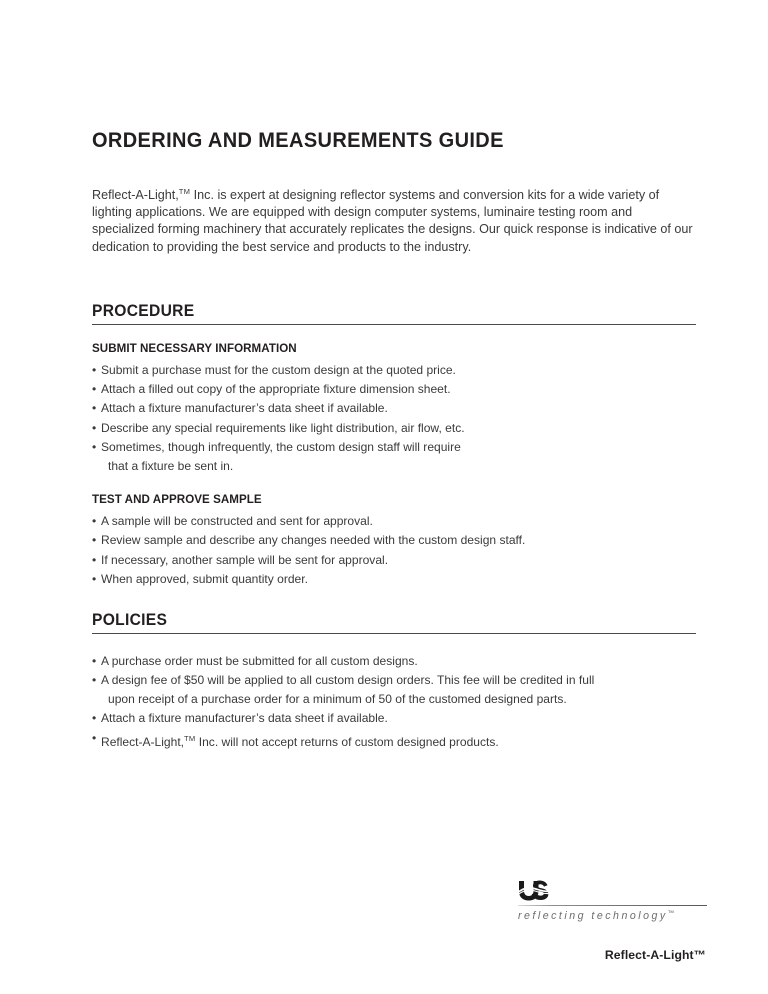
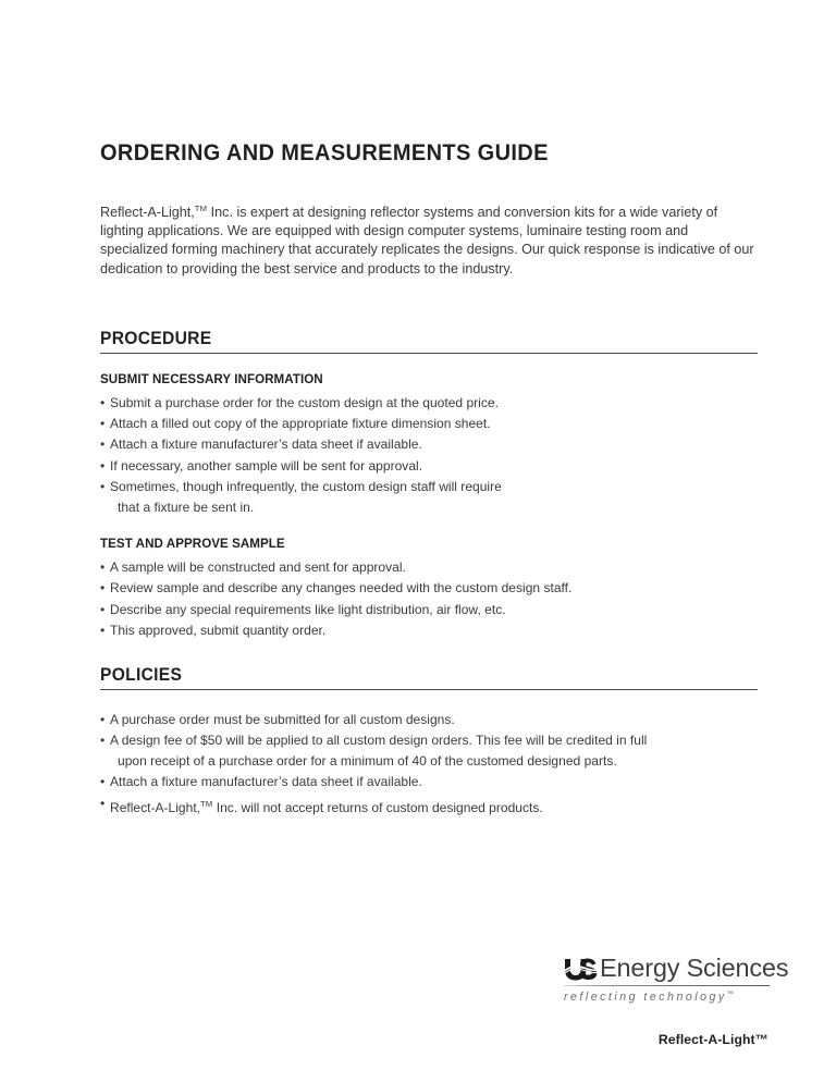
  ORDERING AND MEASUREMENTS GUIDE
  Reflect-A-Light,TM Inc. is expert at designing reflector systems and conversion kits for a wide variety of lighting applications. We are equipped with design computer systems, luminaire testing room and specialized forming machinery that accurately replicates the designs. Our quick response is indicative of our dedication to providing the best service and products to the industry.
  PROCEDURE
  SUBMIT NECESSARY INFORMATION
  •
- Submit a purchase must for the custom design at the quoted price.
+ Submit a purchase order for the custom design at the quoted price.
  •
  Attach a filled out copy of the appropriate fixture dimension sheet.
  •
  Attach a fixture manufacturer’s data sheet if available.
  •
- Describe any special requirements like light distribution, air flow, etc.
+ If necessary, another sample will be sent for approval.
  •
  Sometimes, though infrequently, the custom design staff will require
  that a fixture be sent in.
  TEST AND APPROVE SAMPLE
  •
  A sample will be constructed and sent for approval.
  •
  Review sample and describe any changes needed with the custom design staff.
  •
- If necessary, another sample will be sent for approval.
+ Describe any special requirements like light distribution, air flow, etc.
  •
- When approved, submit quantity order.
+ This approved, submit quantity order.
  POLICIES
  •
  A purchase order must be submitted for all custom designs.
  •
  A design fee of $50 will be applied to all custom design orders. This fee will be credited in full
- upon receipt of a purchase order for a minimum of 50 of the customed designed parts.
+ upon receipt of a purchase order for a minimum of 40 of the customed designed parts.
  •
  Attach a fixture manufacturer’s data sheet if available.
  •
  Reflect-A-Light,TM Inc. will not accept returns of custom designed products.
+ Energy Sciences
  reflecting technology
  Reflect-A-Light™
